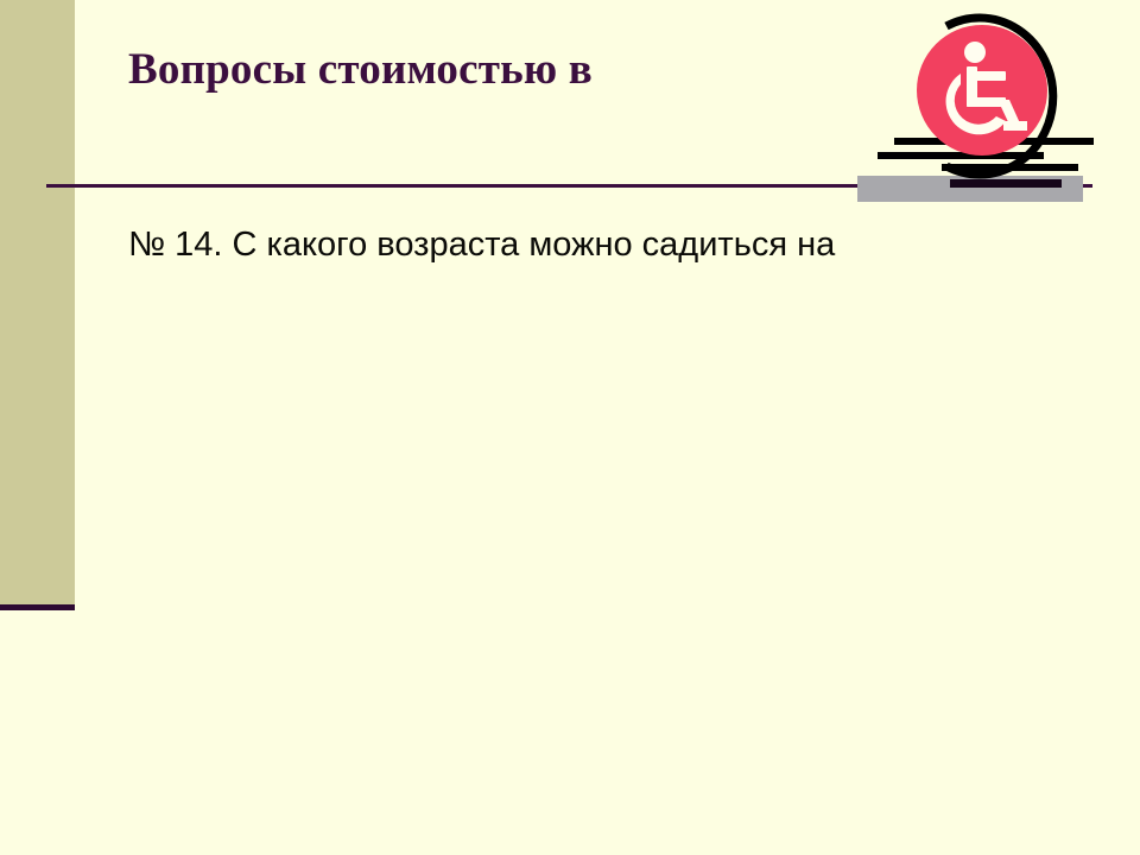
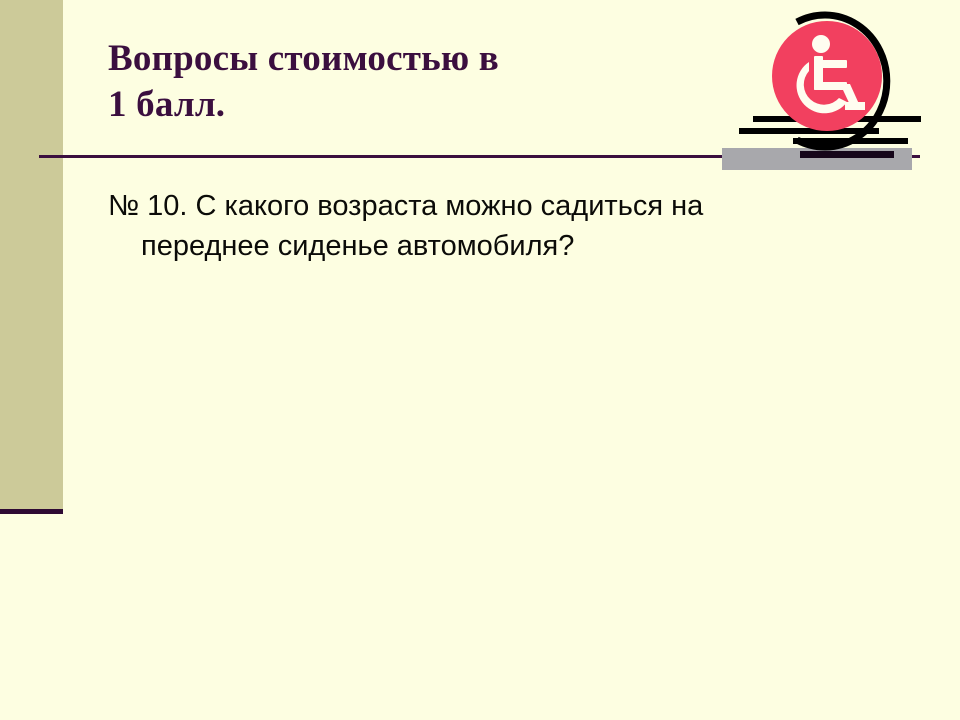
  Вопросы стоимостью в
+ 1 балл.
- № 14. С какого возраста можно садиться на
+ № 10. С какого возраста можно садиться на
+ переднее сиденье автомобиля?
